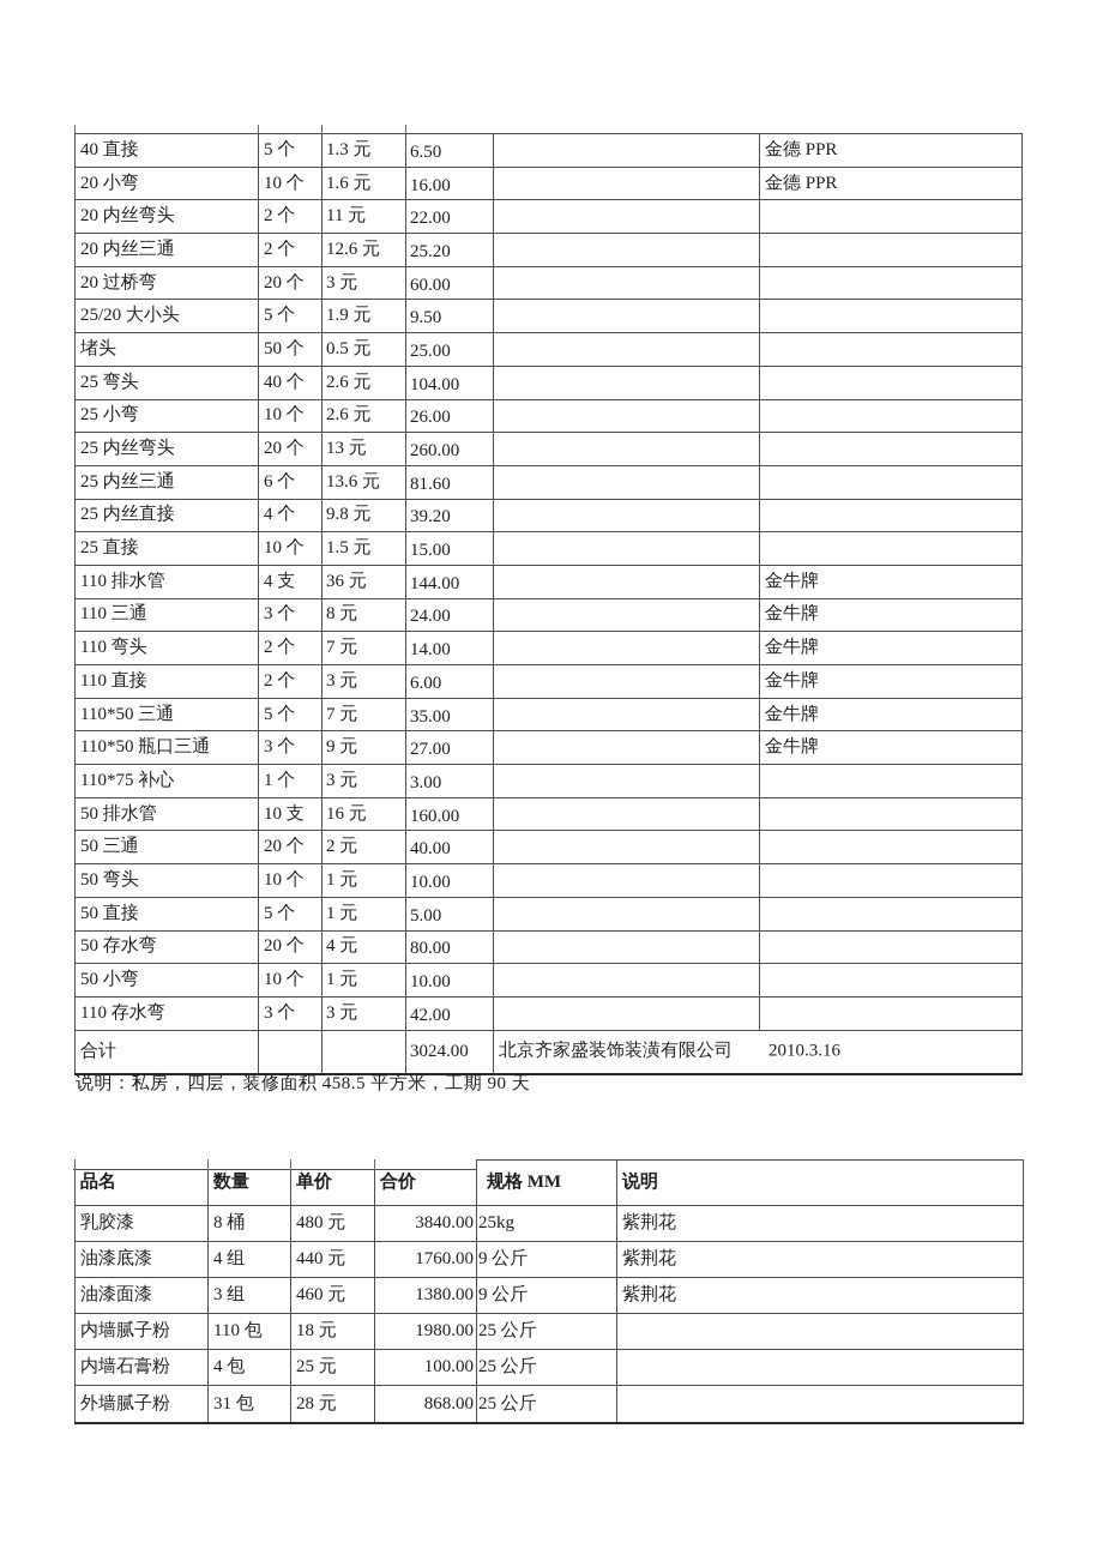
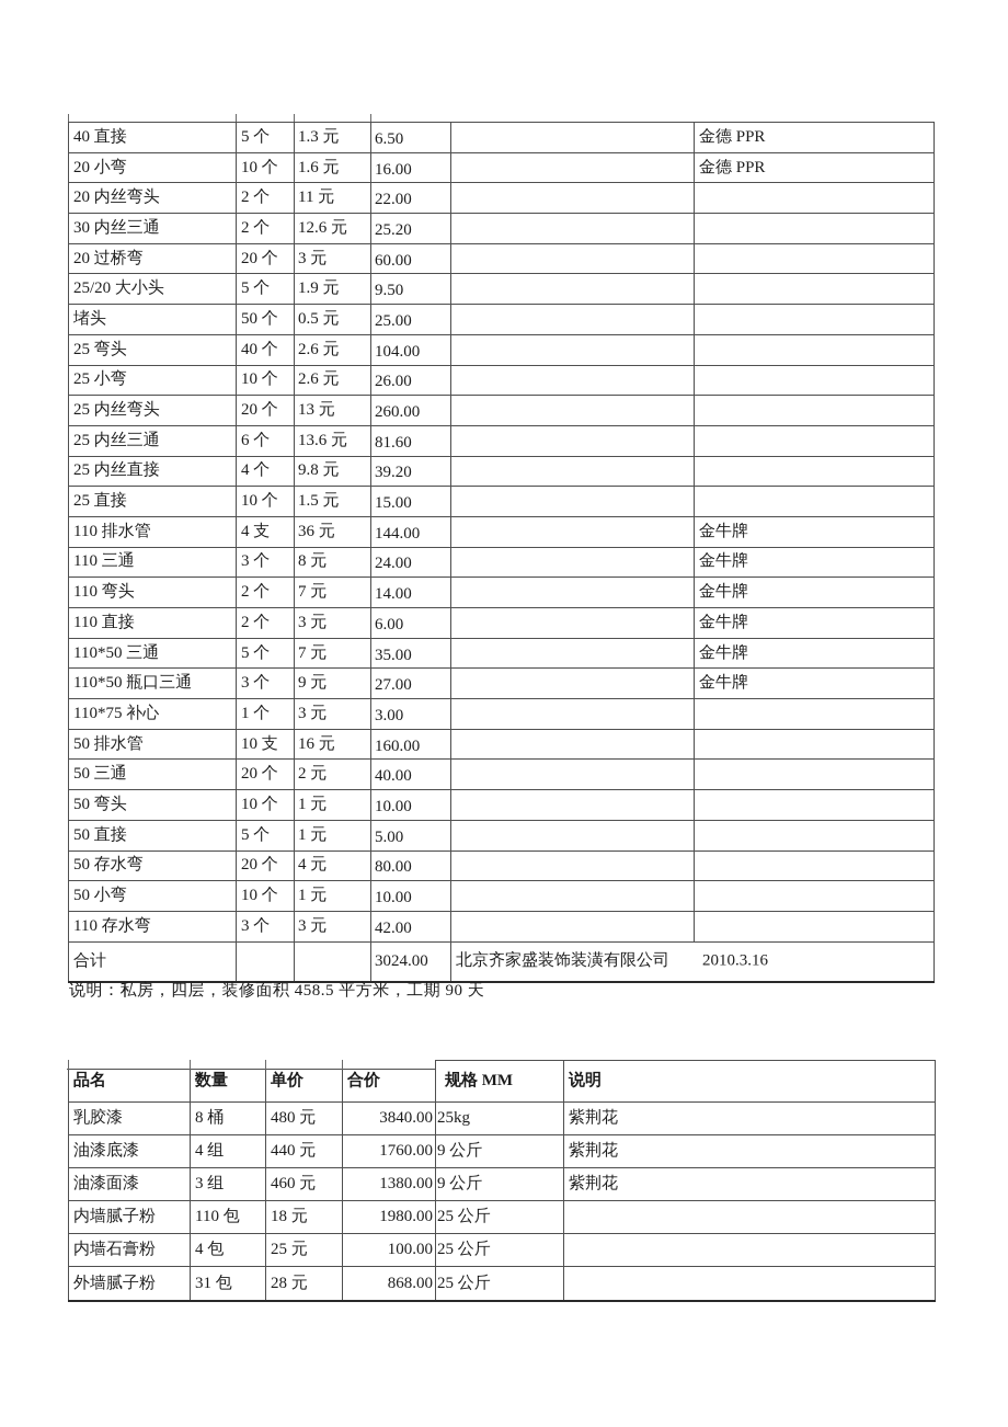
  40 直接	5 个	1.3 元	6.50		金德 PPR
  20 小弯	10 个	1.6 元	16.00		金德 PPR
  20 内丝弯头	2 个	11 元	22.00
- 20 内丝三通	2 个	12.6 元	25.20
+ 30 内丝三通	2 个	12.6 元	25.20
  20 过桥弯	20 个	3 元	60.00
  25/20 大小头	5 个	1.9 元	9.50
  堵头	50 个	0.5 元	25.00
  25 弯头	40 个	2.6 元	104.00
  25 小弯	10 个	2.6 元	26.00
  25 内丝弯头	20 个	13 元	260.00
  25 内丝三通	6 个	13.6 元	81.60
  25 内丝直接	4 个	9.8 元	39.20
  25 直接	10 个	1.5 元	15.00
  110 排水管	4 支	36 元	144.00		金牛牌
  110 三通	3 个	8 元	24.00		金牛牌
  110 弯头	2 个	7 元	14.00		金牛牌
  110 直接	2 个	3 元	6.00		金牛牌
  110*50 三通	5 个	7 元	35.00		金牛牌
  110*50 瓶口三通	3 个	9 元	27.00		金牛牌
  110*75 补心	1 个	3 元	3.00
  50 排水管	10 支	16 元	160.00
  50 三通	20 个	2 元	40.00
  50 弯头	10 个	1 元	10.00
  50 直接	5 个	1 元	5.00
  50 存水弯	20 个	4 元	80.00
  50 小弯	10 个	1 元	10.00
  110 存水弯	3 个	3 元	42.00
  合计			3024.00	北京齐家盛装饰装潢有限公司 2010.3.16
  说明：私房，四层，装修面积 458.5 平方米，工期 90 天
  品名	数量	单价	合价	规格 MM	说明
  乳胶漆	8 桶	480 元	3840.00	25kg	紫荆花
  油漆底漆	4 组	440 元	1760.00	9 公斤	紫荆花
  油漆面漆	3 组	460 元	1380.00	9 公斤	紫荆花
  内墙腻子粉	110 包	18 元	1980.00	25 公斤
  内墙石膏粉	4 包	25 元	100.00	25 公斤
  外墙腻子粉	31 包	28 元	868.00	25 公斤
